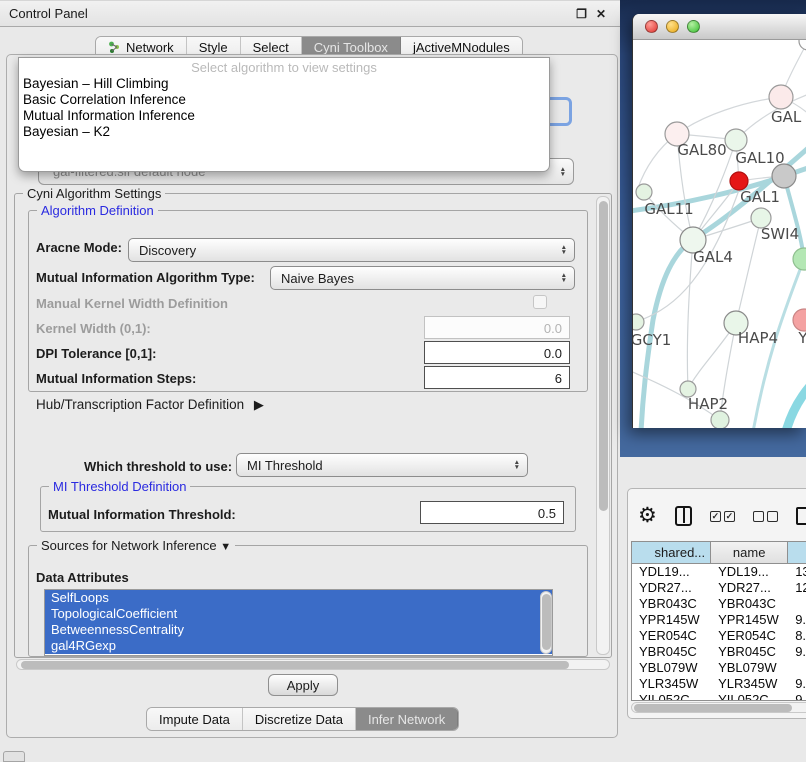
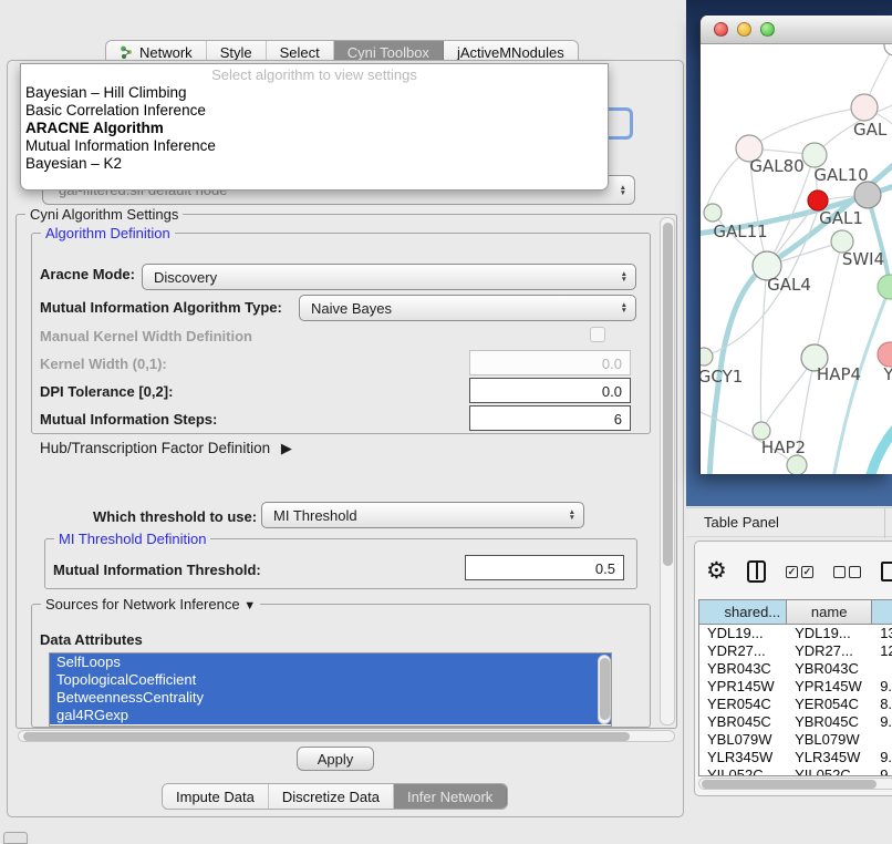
- Control Panel
- ❐
- ✕
  Network
  Style
  Select
  Cyni Toolbox
  jActiveMNodules
  Select algorithm to view settings
  Bayesian – Hill Climbing
  Basic Correlation Inference
+ ARACNE Algorithm
  Mutual Information Inference
  Bayesian – K2
  Cyni Algorithm Settings
  Algorithm Definition
  Aracne Mode:
  Discovery
  Mutual Information Algorithm Type:
  Naive Bayes
  Manual Kernel Width Definition
  Kernel Width (0,1):
  0.0
- DPI Tolerance [0,1]:
+ DPI Tolerance [0,2]:
  0.0
  Mutual Information Steps:
  6
  Hub/Transcription Factor Definition ▶
  Which threshold to use:
  MI Threshold
  MI Threshold Definition
  Mutual Information Threshold:
  0.5
  Sources for Network Inference ▼
  Data Attributes
  SelfLoops
  TopologicalCoefficient
  BetweennessCentrality
  gal4RGexp
  Apply
  Impute Data
  Discretize Data
  Infer Network
  GAL
  GAL80
  GAL10
  GAL1
  GAL11
  SWI4
  GAL4
  GCY1
  HAP4
  Y
  HAP2
+ Table Panel
  ⚙
  ✓
  ✓
  shared...
  name
  YDL19...
  YDL19...
  YDR27...
  YDR27...
  YBR043C
  YBR043C
  YPR145W
  YPR145W
  9.
  YER054C
  YER054C
  8.
  YBR045C
  YBR045C
  9.
  YBL079W
  YBL079W
  YLR345W
  YLR345W
  9.
  YIL052C
  YIL052C
  9
